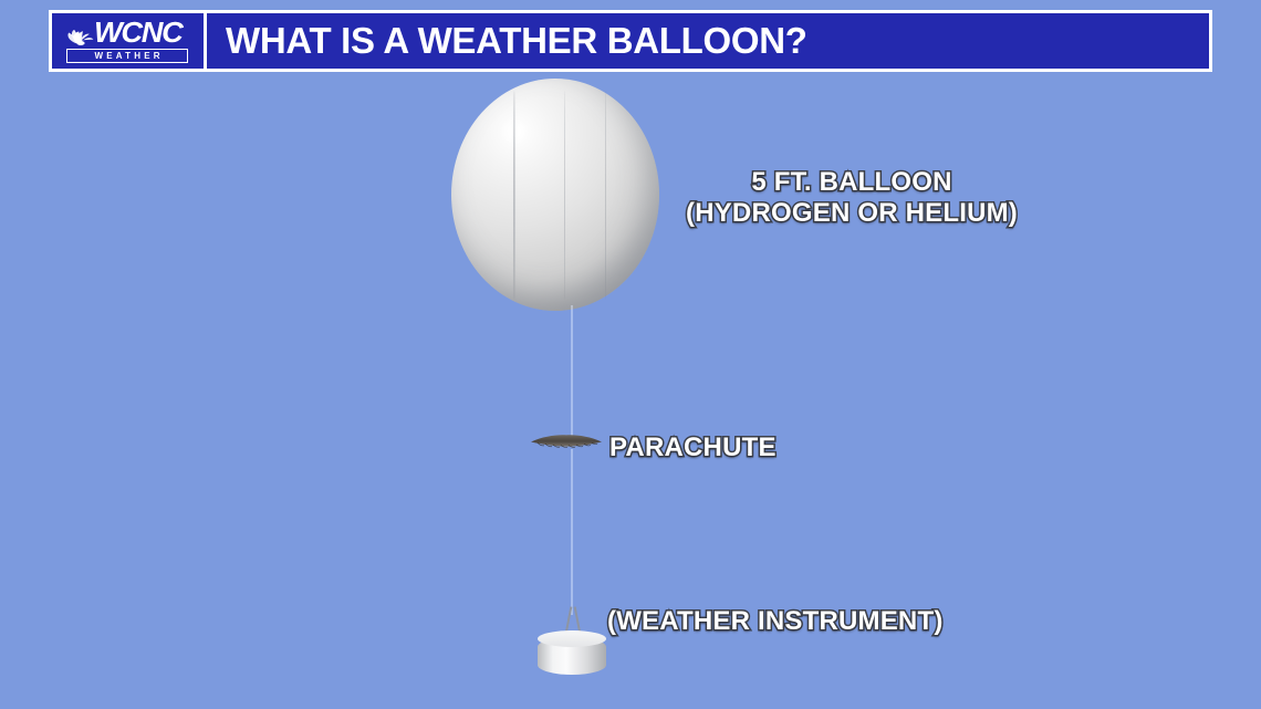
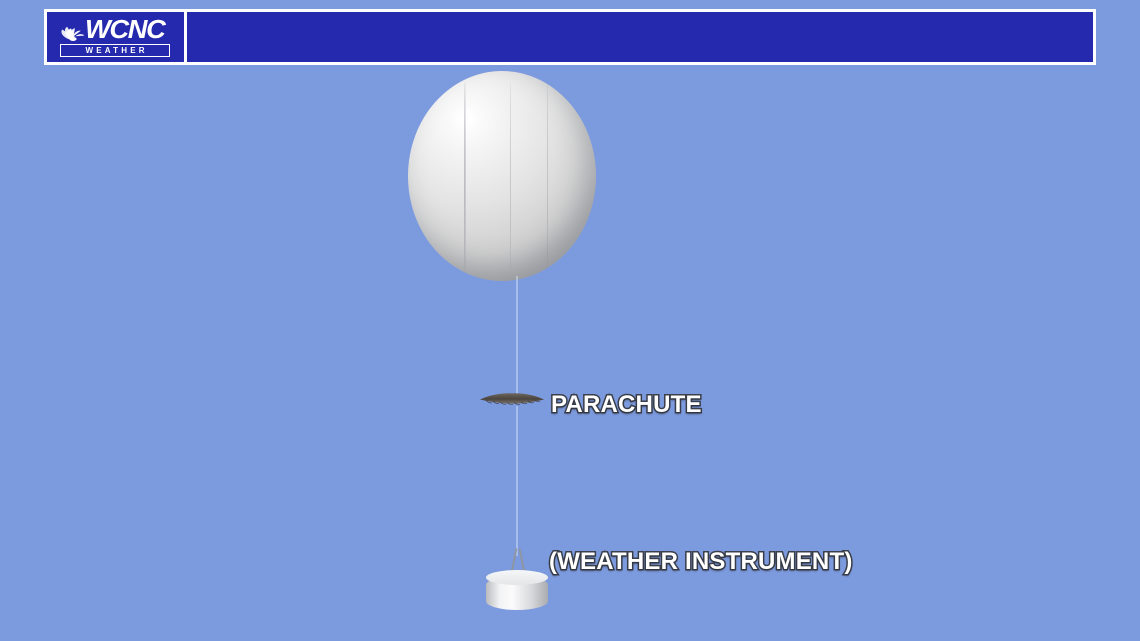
  WCNC
  WEATHER
- WHAT IS A WEATHER BALLOON?
- 5 FT. BALLOON
- (HYDROGEN OR HELIUM)
  PARACHUTE
  (WEATHER INSTRUMENT)
